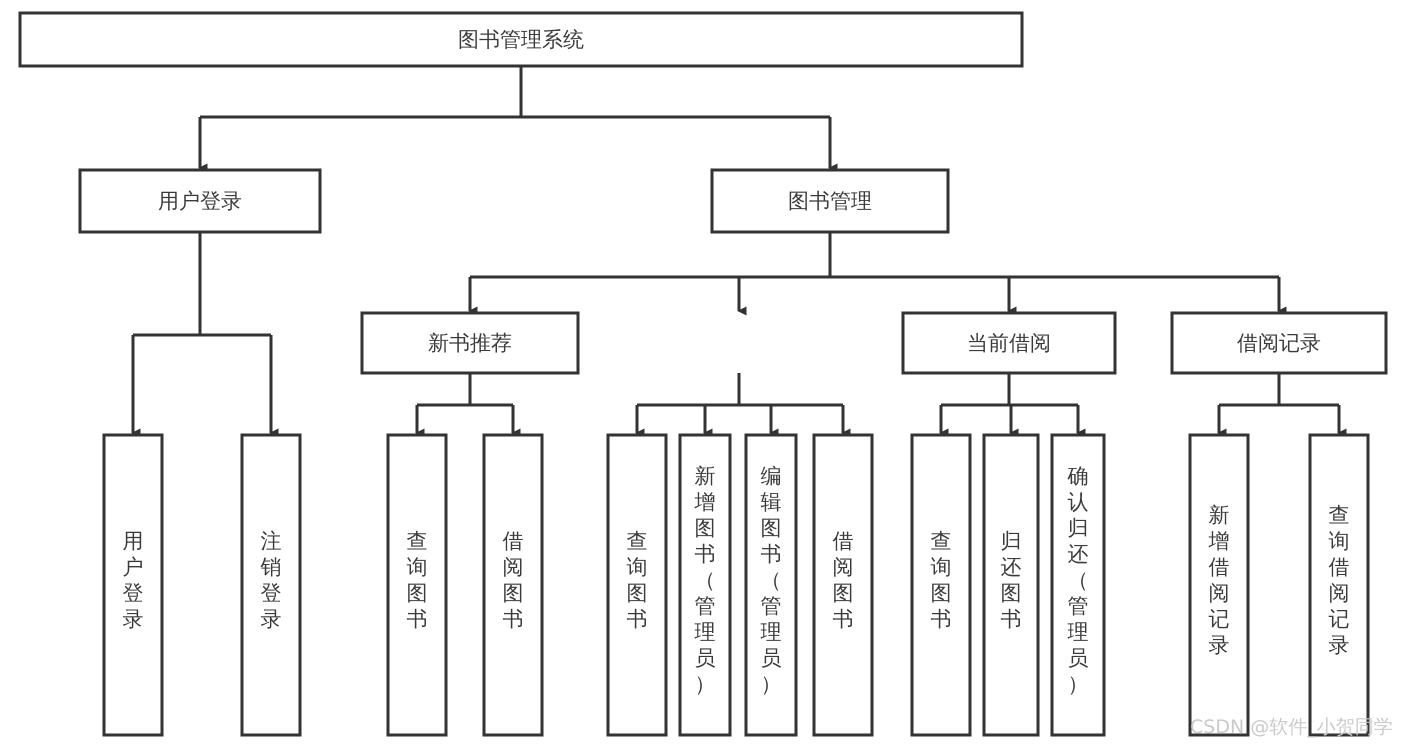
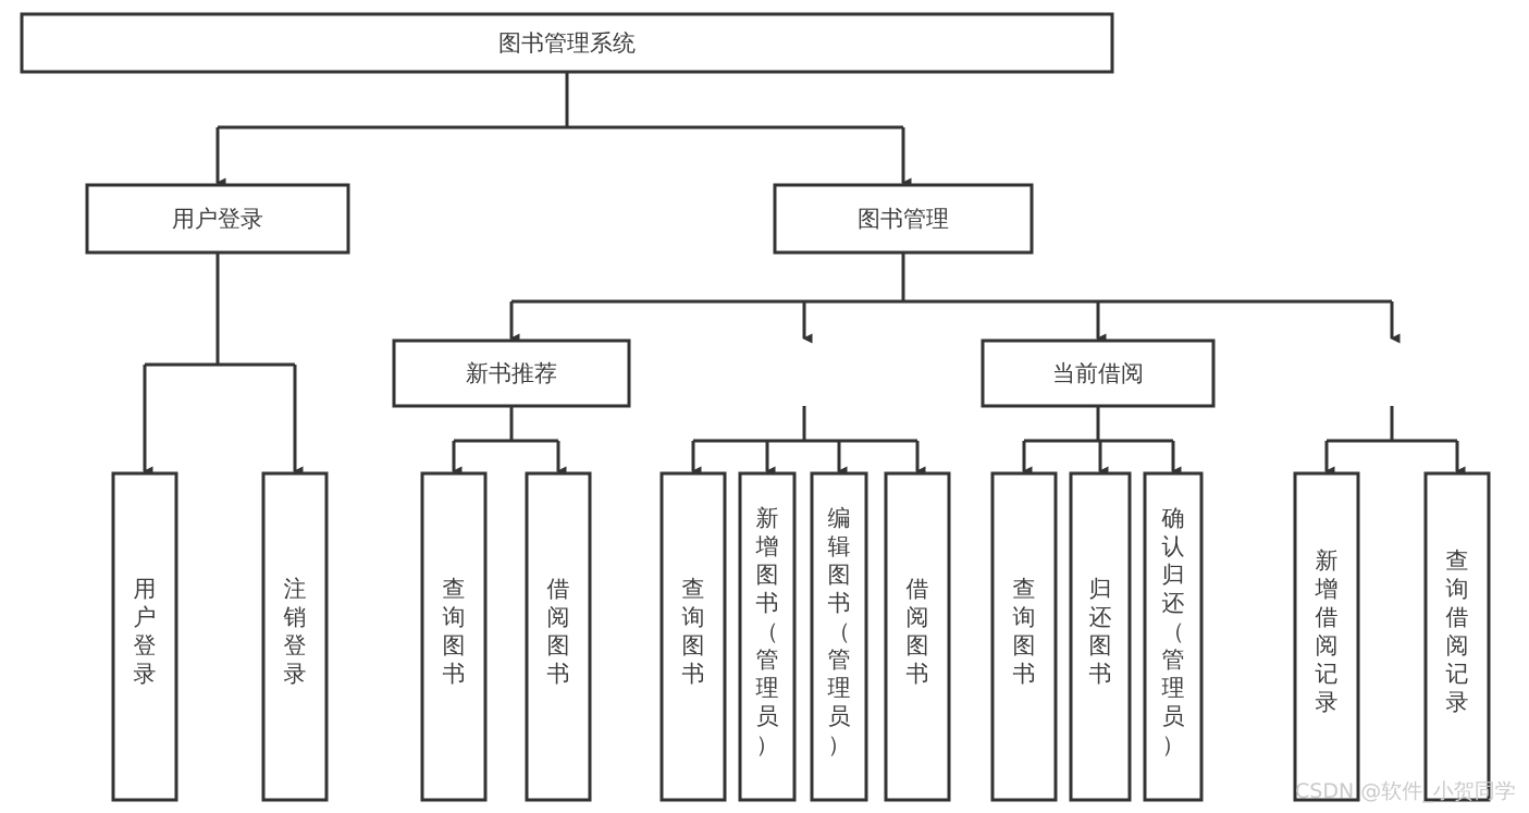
  图书管理系统
  用户登录
  图书管理
  新书推荐
  当前借阅
- 借阅记录
  用户登录
  注销登录
  查询图书
  借阅图书
  查询图书
  新增图书（管理员）
  编辑图书（管理员）
  借阅图书
  查询图书
  归还图书
  确认归还（管理员）
  新增借阅记录
  查询借阅记录
  CSDN @软件_小贺同学
